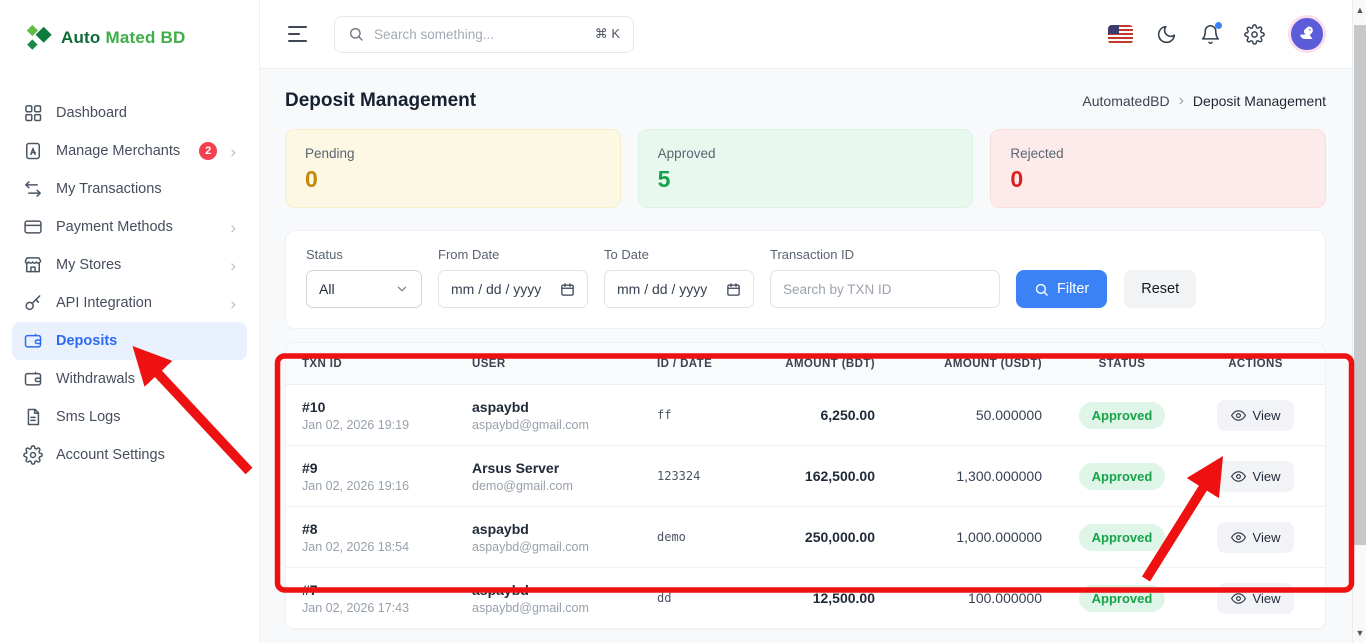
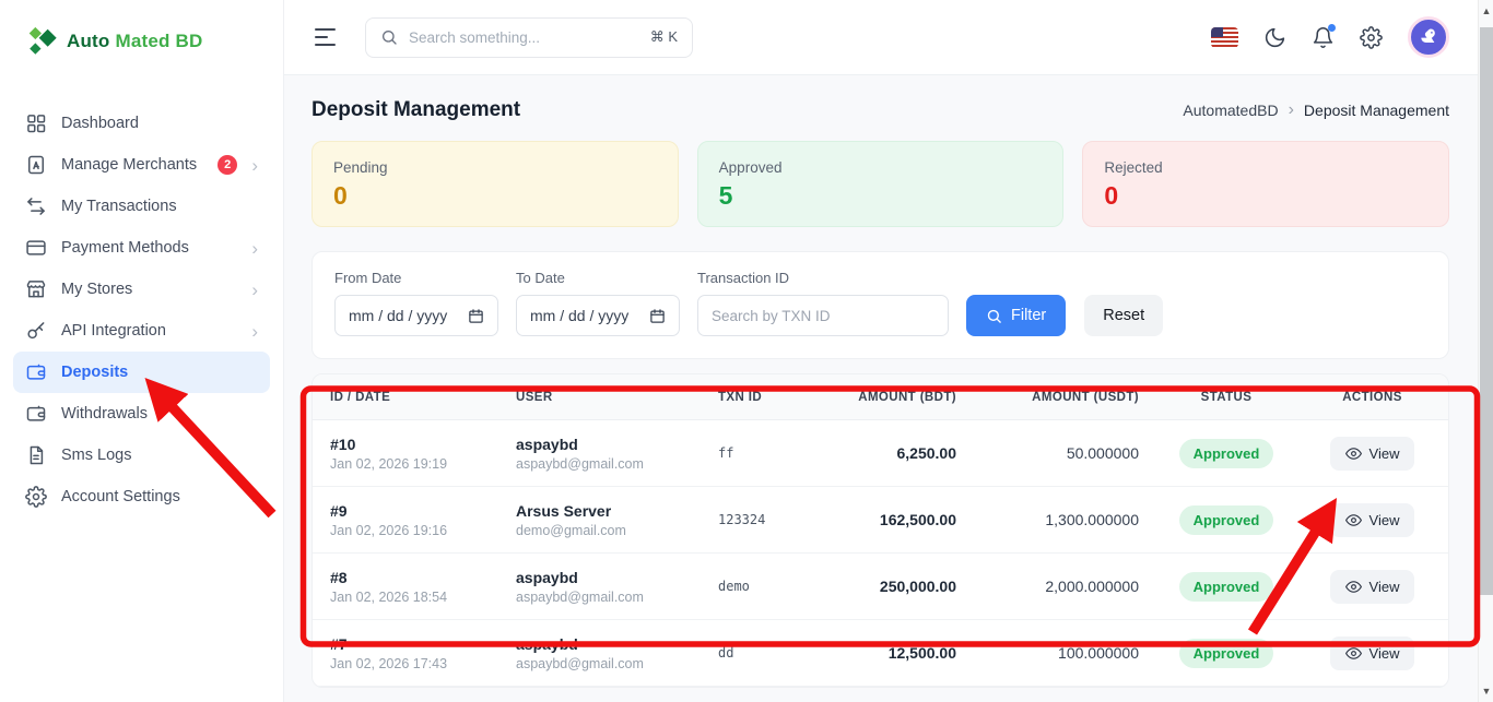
  Auto Mated BD
  Dashboard
  Manage Merchants
  2
  ›
  My Transactions
  Payment Methods
  ›
  My Stores
  ›
  API Integration
  ›
  Deposits
  Withdrawals
  Sms Logs
  Account Settings
  Search something...
  ⌘ K
  Deposit Management
  AutomatedBD
  ›
  Deposit Management
  Pending
  0
  Approved
  5
  Rejected
  0
- Status
- All
  From Date
  mm / dd / yyyy
  To Date
  mm / dd / yyyy
  Transaction ID
  Search by TXN ID
  Filter
  Reset
- TXN ID
+ ID / DATE
  USER
- ID / DATE
+ TXN ID
  AMOUNT (BDT)
  AMOUNT (USDT)
  STATUS
  ACTIONS
  #10
  Jan 02, 2026 19:19
  aspaybd
  aspaybd@gmail.com
  ff
  6,250.00
  50.000000
  Approved
  View
  #9
  Jan 02, 2026 19:16
  Arsus Server
  demo@gmail.com
  123324
  162,500.00
  1,300.000000
  Approved
  View
  #8
  Jan 02, 2026 18:54
  aspaybd
  aspaybd@gmail.com
  demo
  250,000.00
- 1,000.000000
+ 2,000.000000
  Approved
  View
  Jan 02, 2026 17:43
  aspaybd@gmail.com
  dd
  12,500.00
  100.000000
  Approved
  View
  ▲
  ▼
